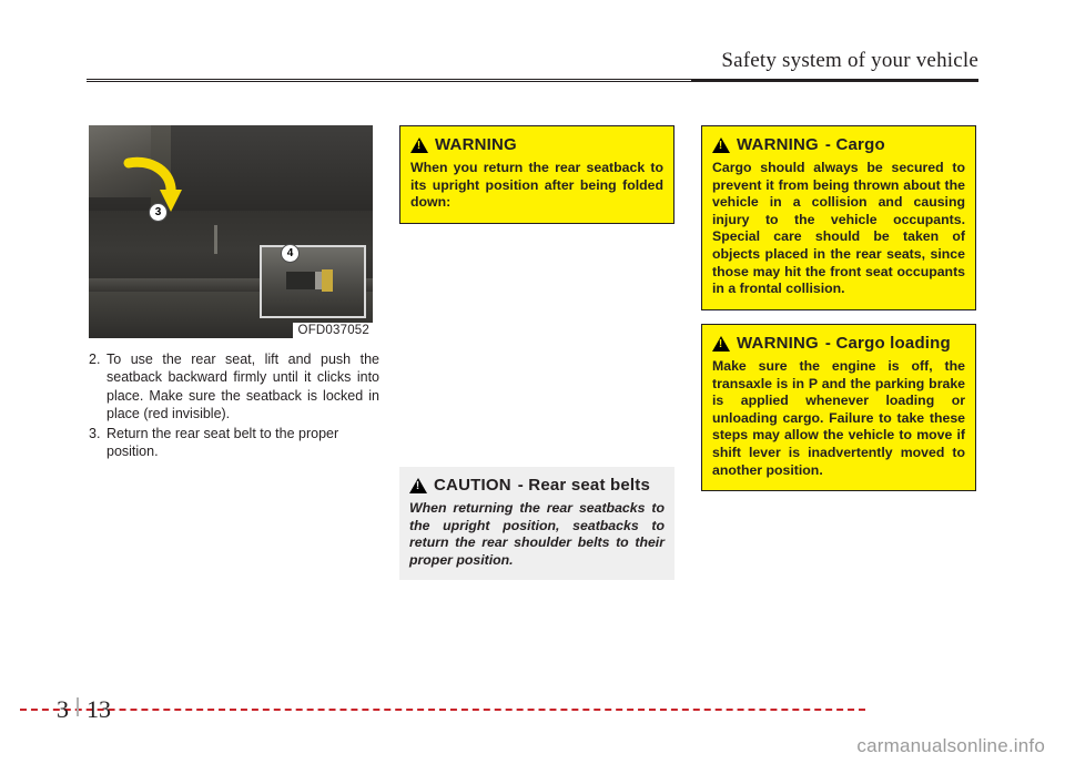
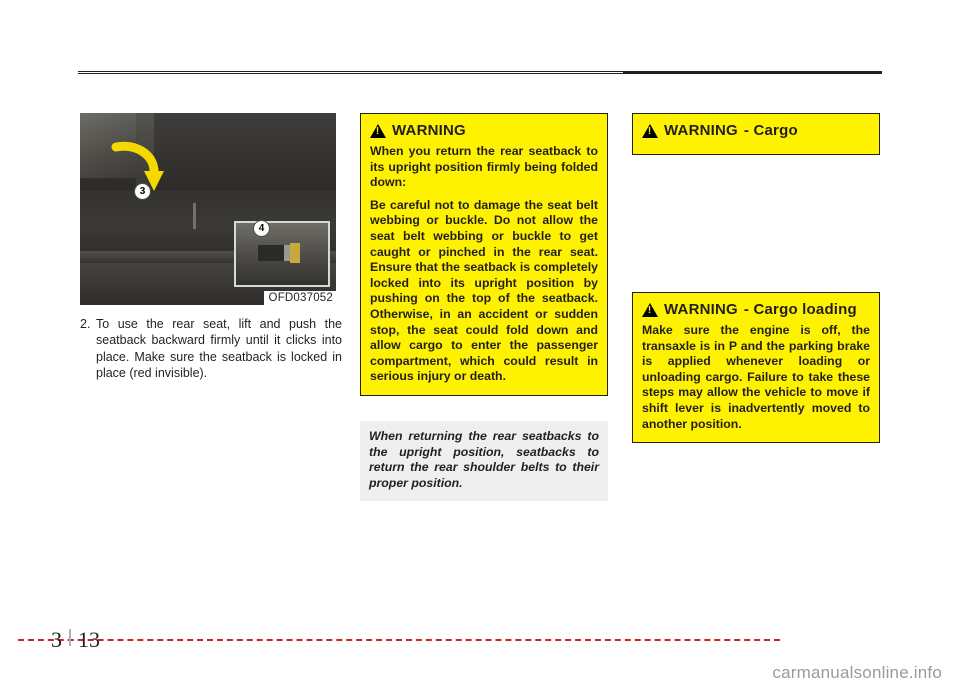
- Safety system of your vehicle
  3
  4
  OFD037052
  2.
  To use the rear seat, lift and push the seatback backward firmly until it clicks into place. Make sure the seatback is locked in place (red invisible).
- 3.
- Return the rear seat belt to the proper position.
  WARNING
- When you return the rear seatback to its upright position after being folded down:
+ When you return the rear seatback to its upright position firmly being folded down:
+ Be careful not to damage the seat belt webbing or buckle. Do not allow the seat belt webbing or buckle to get caught or pinched in the rear seat. Ensure that the seatback is completely locked into its upright position by pushing on the top of the seatback. Otherwise, in an accident or sudden stop, the seat could fold down and allow cargo to enter the passenger compartment, which could result in serious injury or death.
  WARNING
  - Cargo
- Cargo should always be secured to prevent it from being thrown about the vehicle in a collision and causing injury to the vehicle occupants. Special care should be taken of objects placed in the rear seats, since those may hit the front seat occupants in a frontal collision.
  WARNING
  - Cargo loading
  Make sure the engine is off, the transaxle is in P and the parking brake is applied whenever loading or unloading cargo. Failure to take these steps may allow the vehicle to move if shift lever is inadvertently moved to another position.
- CAUTION
- - Rear seat belts
  When returning the rear seatbacks to the upright position, seatbacks to return the rear shoulder belts to their proper position.
  3
  13
  carmanualsonline.info
